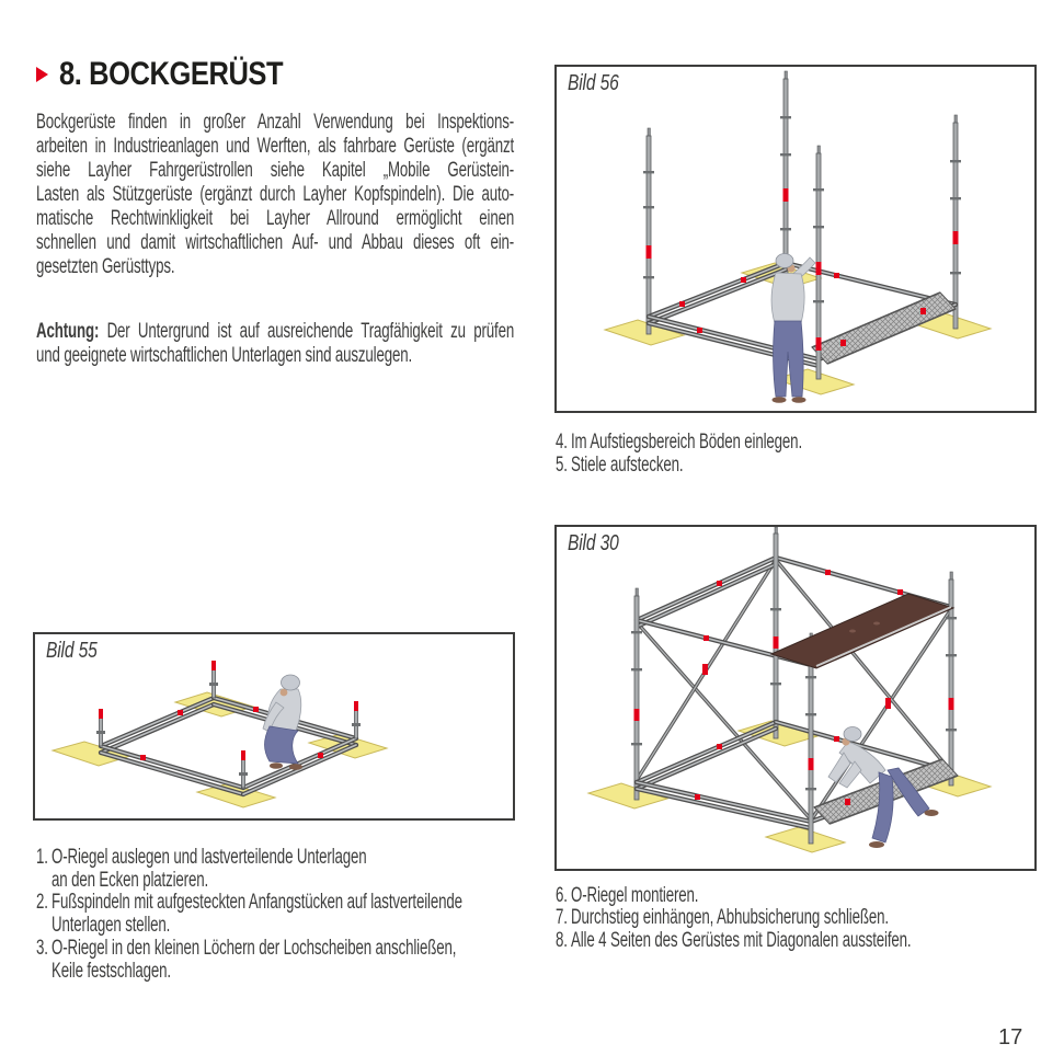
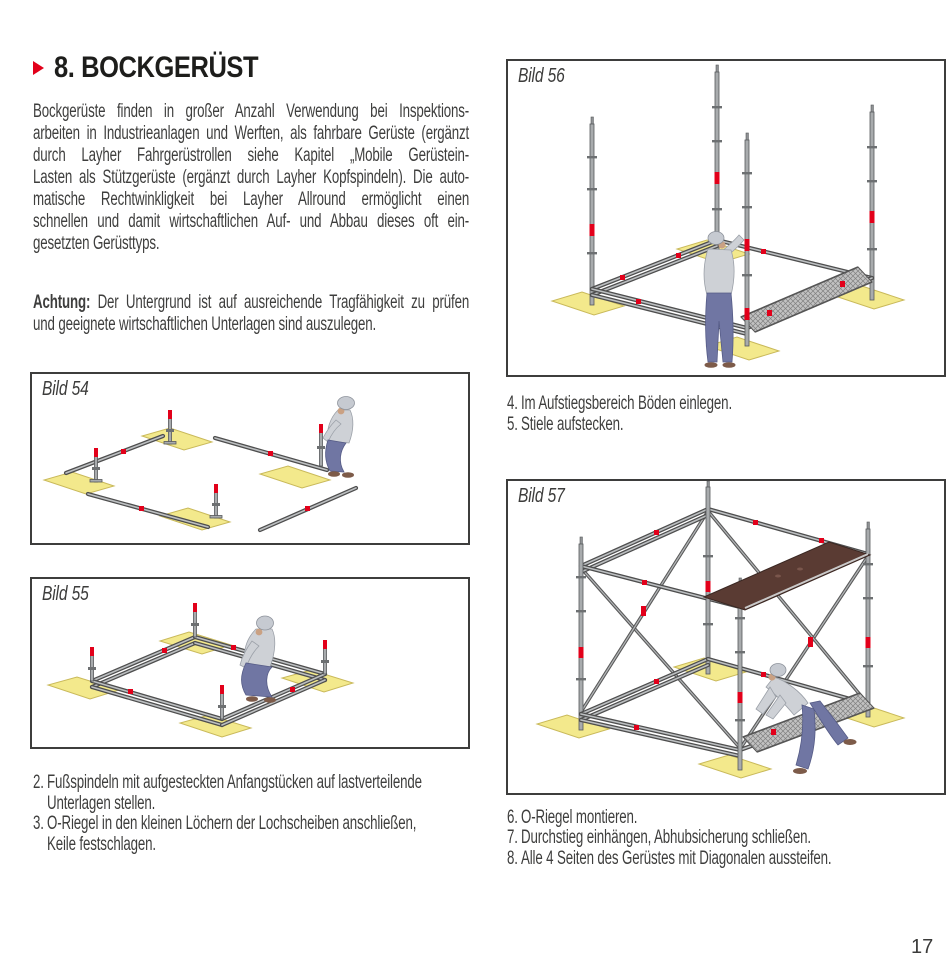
  8. BOCKGERÜST
  Bockgerüste finden in großer Anzahl Verwendung bei Inspektions-
  arbeiten in Industrieanlagen und Werften, als fahrbare Gerüste (ergänzt
- siehe Layher Fahrgerüstrollen siehe Kapitel „Mobile Gerüstein-
+ durch Layher Fahrgerüstrollen siehe Kapitel „Mobile Gerüstein-
  Lasten als Stützgerüste (ergänzt durch Layher Kopfspindeln). Die auto-
  matische Rechtwinkligkeit bei Layher Allround ermöglicht einen
  schnellen und damit wirtschaftlichen Auf- und Abbau dieses oft ein-
  gesetzten Gerüsttyps.
  Achtung: Der Untergrund ist auf ausreichende Tragfähigkeit zu prüfen
  und geeignete wirtschaftlichen Unterlagen sind auszulegen.
+ Bild 54
  Bild 55
- 1.
- O-Riegel auslegen und lastverteilende Unterlagen
- an den Ecken platzieren.
  2.
  Fußspindeln mit aufgesteckten Anfangstücken auf lastverteilende
  Unterlagen stellen.
  3.
  O-Riegel in den kleinen Löchern der Lochscheiben anschließen,
  Keile festschlagen.
  Bild 56
  4.
  Im Aufstiegsbereich Böden einlegen.
  5.
  Stiele aufstecken.
- Bild 30
+ Bild 57
  6.
  O-Riegel montieren.
  7.
  Durchstieg einhängen, Abhubsicherung schließen.
  8.
  Alle 4 Seiten des Gerüstes mit Diagonalen aussteifen.
  17
